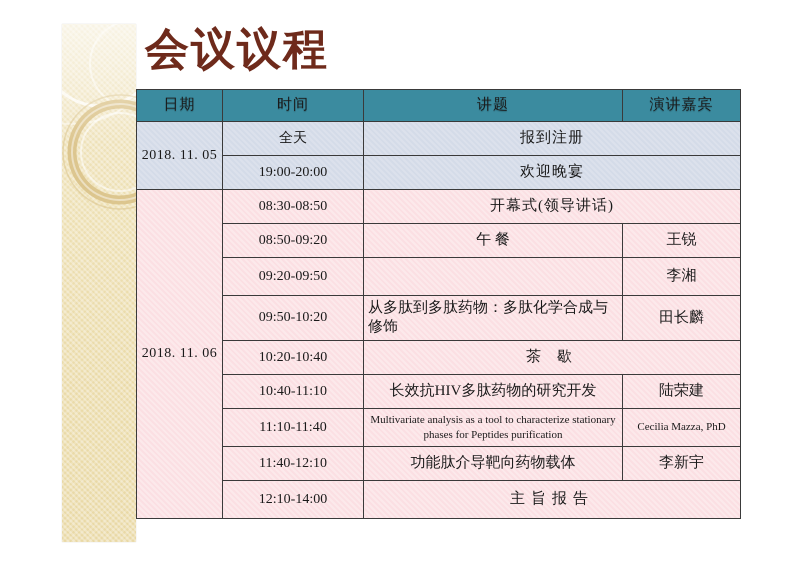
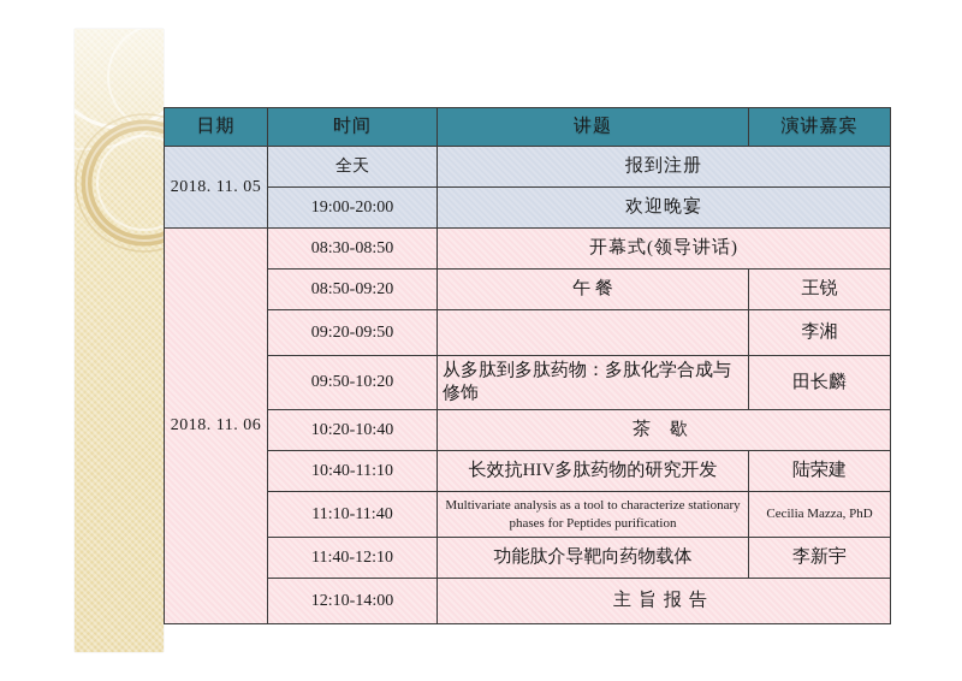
- 会议议程
  日期	时间	讲题	演讲嘉宾
  2018. 11. 05	全天	报到注册
  19:00-20:00	欢迎晚宴
  2018. 11. 06	08:30-08:50	开幕式(领导讲话)
  08:50-09:20	午 餐	王锐
  09:20-09:50		李湘
  09:50-10:20	从多肽到多肽药物：多肽化学合成与修饰	田长麟
  10:20-10:40	茶 歇
  10:40-11:10	长效抗HIV多肽药物的研究开发	陆荣建
  11:10-11:40	Multivariate analysis as a tool to characterize stationary phases for Peptides purification	Cecilia Mazza, PhD
  11:40-12:10	功能肽介导靶向药物载体	李新宇
  12:10-14:00	主旨报告
